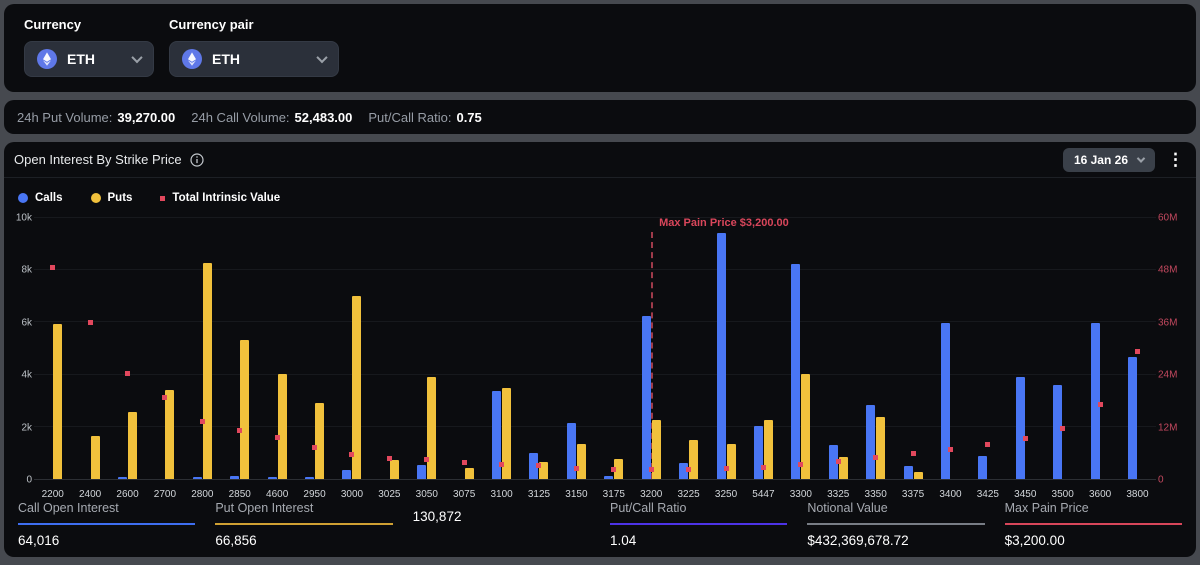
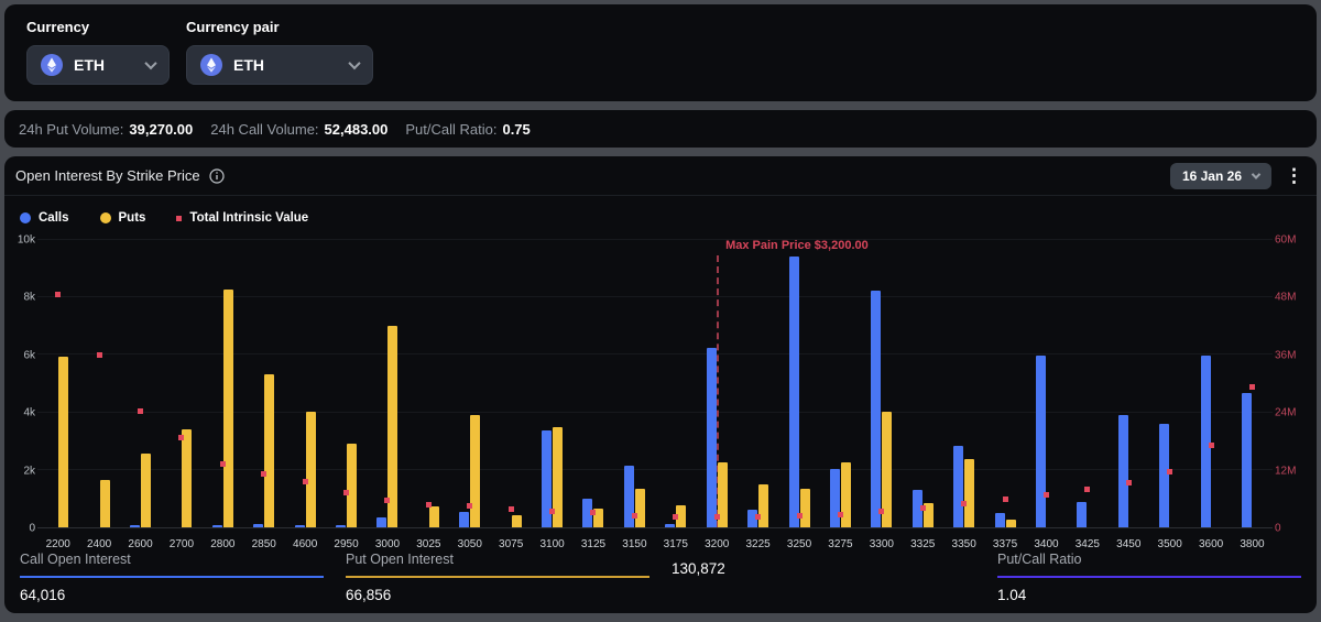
  Currency
  ETH
  Currency pair
  ETH
  24h Put Volume:
  39,270.00
  24h Call Volume:
  52,483.00
  Put/Call Ratio:
  0.75
  Open Interest By Strike Price
  16 Jan 26
  ⋮
  Calls
  Puts
  Total Intrinsic Value
  0
  2k
  4k
  6k
  8k
  10k
  0
  12M
  24M
  36M
  48M
  60M
  Max Pain Price $3,200.00
  2200
  2400
  2600
  2700
  2800
  2850
  4600
  2950
  3000
  3025
  3050
  3075
  3100
  3125
  3150
  3175
  3200
  3225
  3250
- 5447
+ 3275
  3300
  3325
  3350
  3375
  3400
  3425
  3450
  3500
  3600
  3800
  Call Open Interest
  64,016
  Put Open Interest
  66,856
  130,872
  Put/Call Ratio
  1.04
- Notional Value
- $432,369,678.72
- Max Pain Price
- $3,200.00
